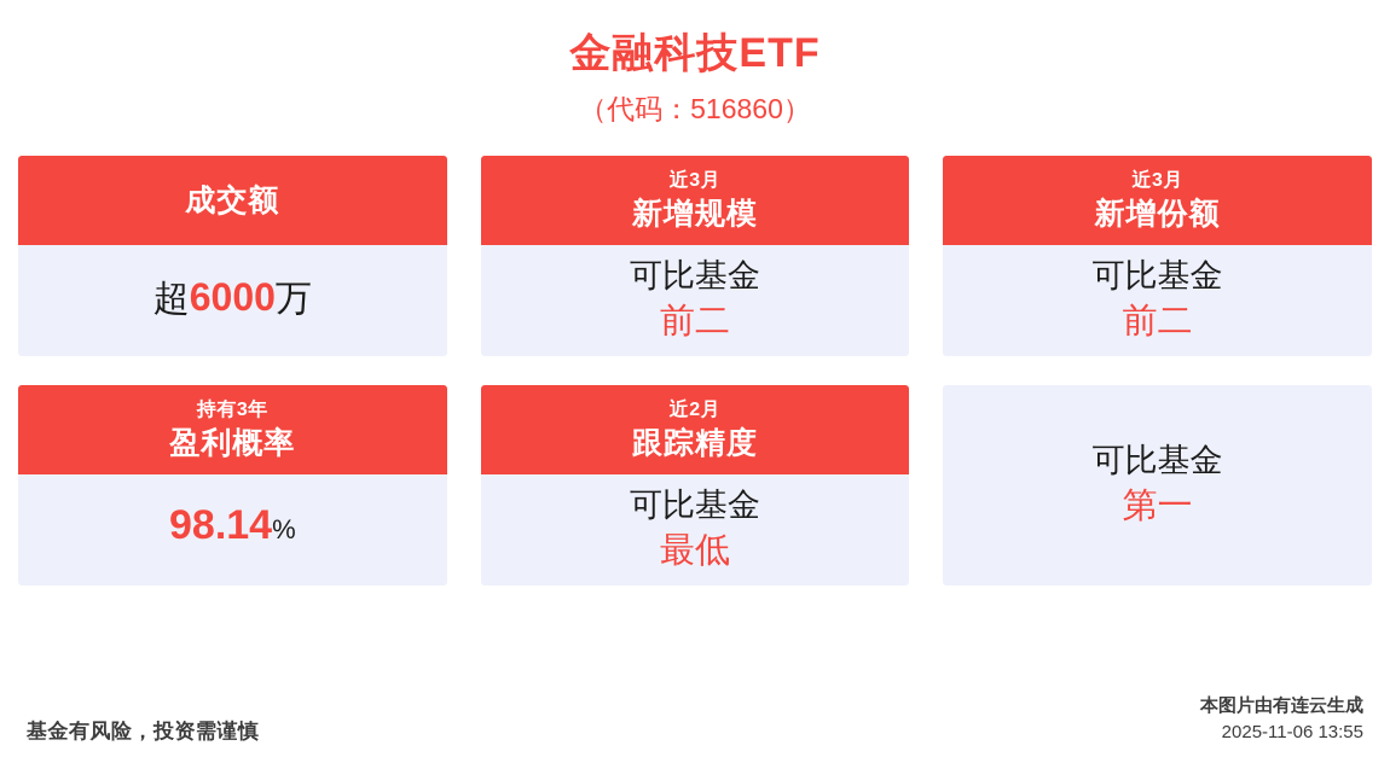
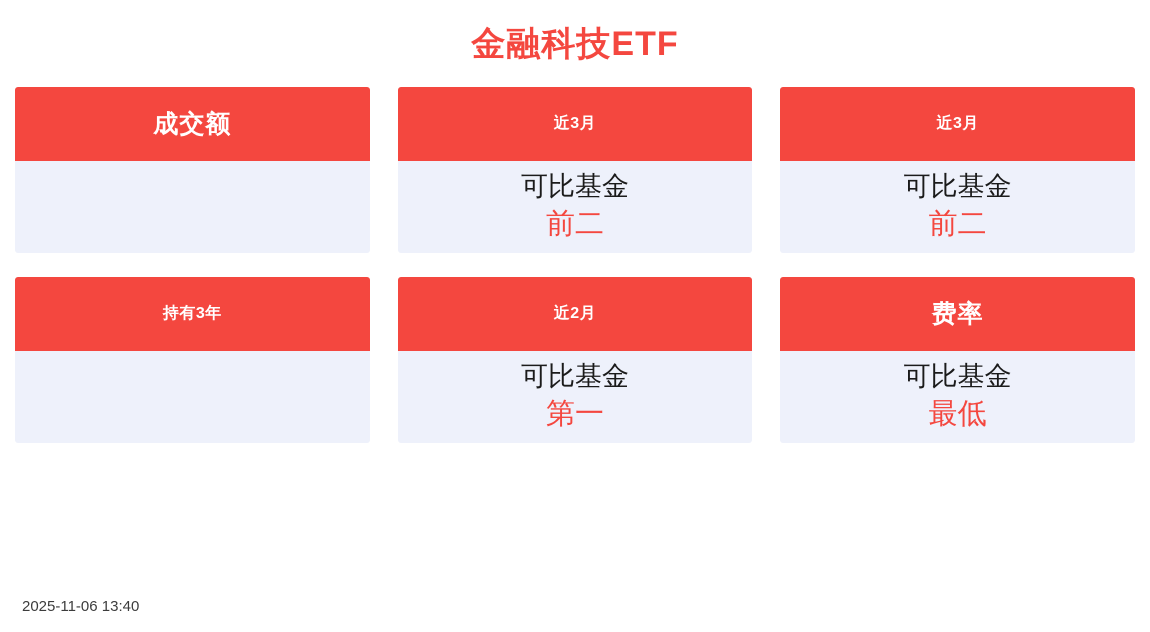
  金融科技ETF
- （代码：516860）
  成交额
- 超6000万
  近3月
- 新增规模
  可比基金
  前二
  近3月
- 新增份额
  可比基金
  前二
  持有3年
- 盈利概率
- 98.14%
  近2月
- 跟踪精度
  可比基金
- 最低
+ 第一
+ 费率
  可比基金
- 第一
+ 最低
- 基金有风险，投资需谨慎
- 本图片由有连云生成
- 2025-11-06 13:55
+ 2025-11-06 13:40
